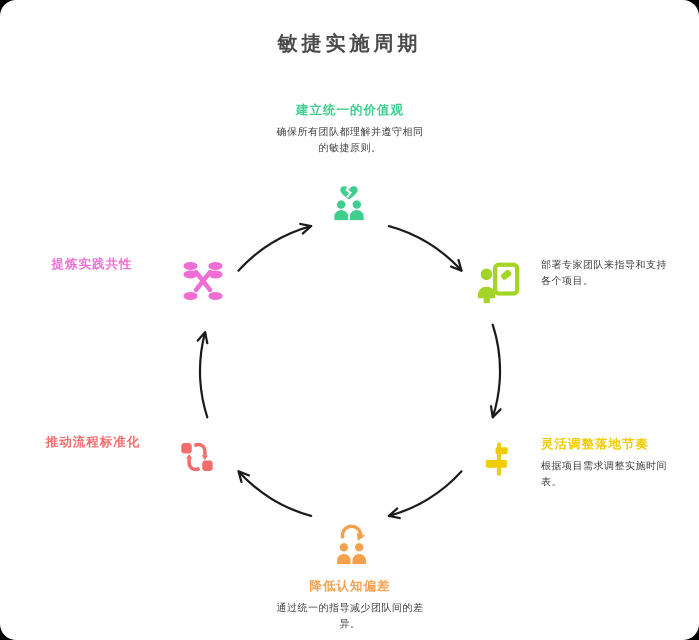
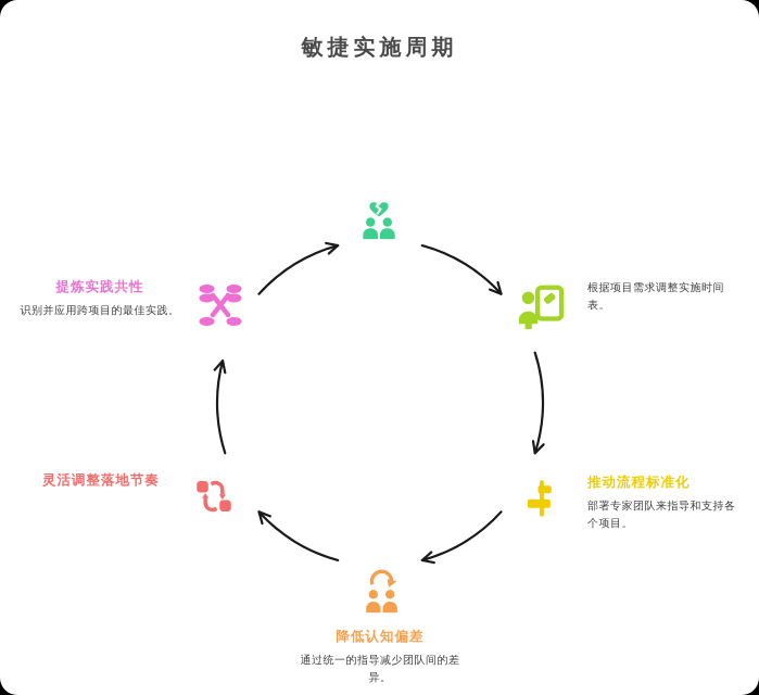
  敏捷实施周期
- 建立统一的价值观
- 确保所有团队都理解并遵守相同的敏捷原则。
- 部署专家团队来指导和支持各个项目。
+ 根据项目需求调整实施时间表。
- 灵活调整落地节奏
+ 推动流程标准化
- 根据项目需求调整实施时间表。
+ 部署专家团队来指导和支持各个项目。
  降低认知偏差
  通过统一的指导减少团队间的差异。
- 推动流程标准化
+ 灵活调整落地节奏
  提炼实践共性
+ 识别并应用跨项目的最佳实践。
